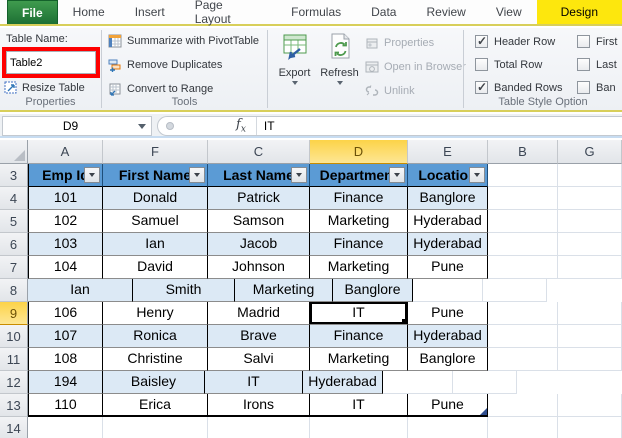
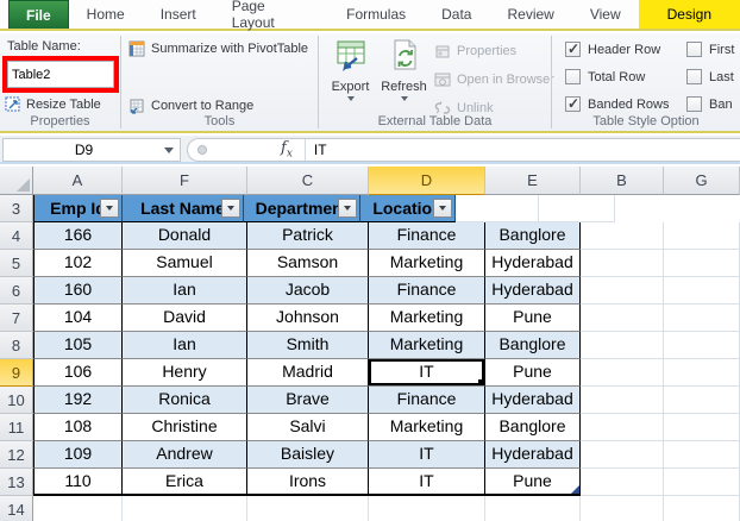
  File
  Home
  Insert
  Page Layout
  Formulas
  Data
  Review
  View
  Design
  Table Name:
  Table2
  Resize Table
  Properties
  Summarize with PivotTable
- Remove Duplicates
  Convert to Range
  Tools
  Export
  Refresh
  Properties
  Open in Browser
  Unlink
+ External Table Data
  Header Row
  Total Row
  Banded Rows
  First
  Last
  Ban
  Table Style Option
  D9
  fx
  IT
  A
  F
  C
  D
  E
  B
  G
  3
  Emp I
- First Name
  Last Name
  Departme
  Locatio
  4
- 101
+ 166
  Donald
  Patrick
  Finance
  Banglore
  5
  102
  Samuel
  Samson
  Marketing
  Hyderabad
  6
- 103
+ 160
  Ian
  Jacob
  Finance
  Hyderabad
  7
  104
  David
  Johnson
  Marketing
  Pune
  8
+ 105
  Ian
  Smith
  Marketing
  Banglore
  9
  106
  Henry
  Madrid
  IT
  Pune
  10
- 107
+ 192
  Ronica
  Brave
  Finance
  Hyderabad
  11
  108
  Christine
  Salvi
  Marketing
  Banglore
  12
- 194
+ 109
+ Andrew
  Baisley
  IT
  Hyderabad
  13
  110
  Erica
  Irons
  IT
  Pune
  14
